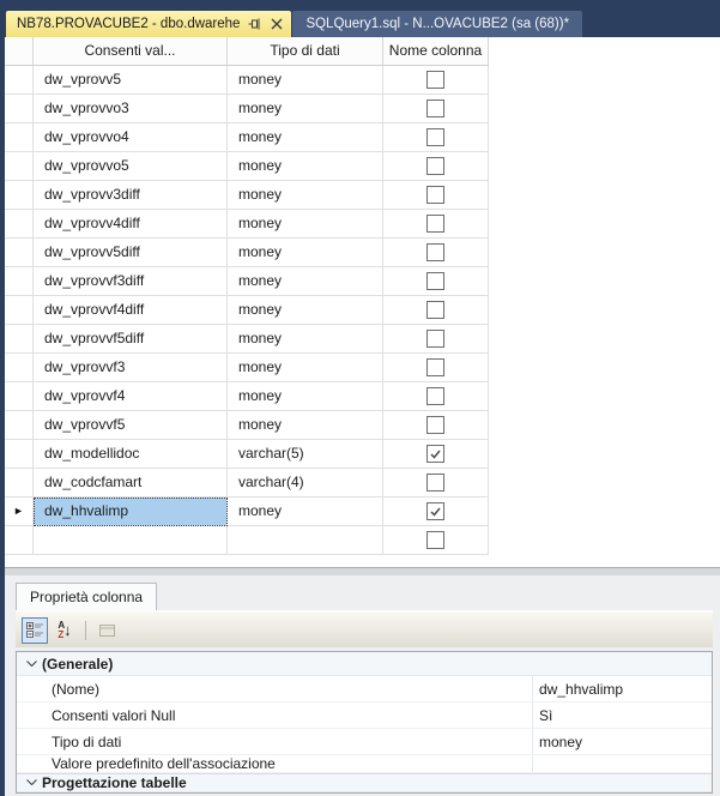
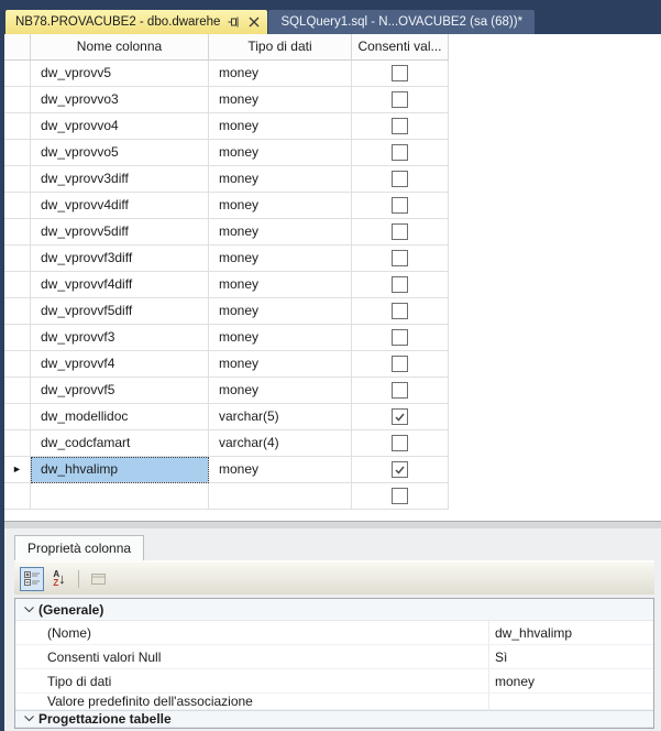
  NB78.PROVACUBE2 - dbo.dwarehe
  SQLQuery1.sql - N...OVACUBE2 (sa (68))*
- Consenti val...
+ Nome colonna
  Tipo di dati
- Nome colonna
+ Consenti val...
  dw_vprovv5
  money
  dw_vprovvo3
  money
  dw_vprovvo4
  money
  dw_vprovvo5
  money
  dw_vprovv3diff
  money
  dw_vprovv4diff
  money
  dw_vprovv5diff
  money
  dw_vprovvf3diff
  money
  dw_vprovvf4diff
  money
  dw_vprovvf5diff
  money
  dw_vprovvf3
  money
  dw_vprovvf4
  money
  dw_vprovvf5
  money
  dw_modellidoc
  varchar(5)
  dw_codcfamart
  varchar(4)
  ►
  dw_hhvalimp
  money
  Proprietà colonna
  A
  Z
  ↓
  (Generale)
  (Nome)
  dw_hhvalimp
  Consenti valori Null
  Sì
  Tipo di dati
  money
  Valore predefinito dell'associazione
  Progettazione tabelle
